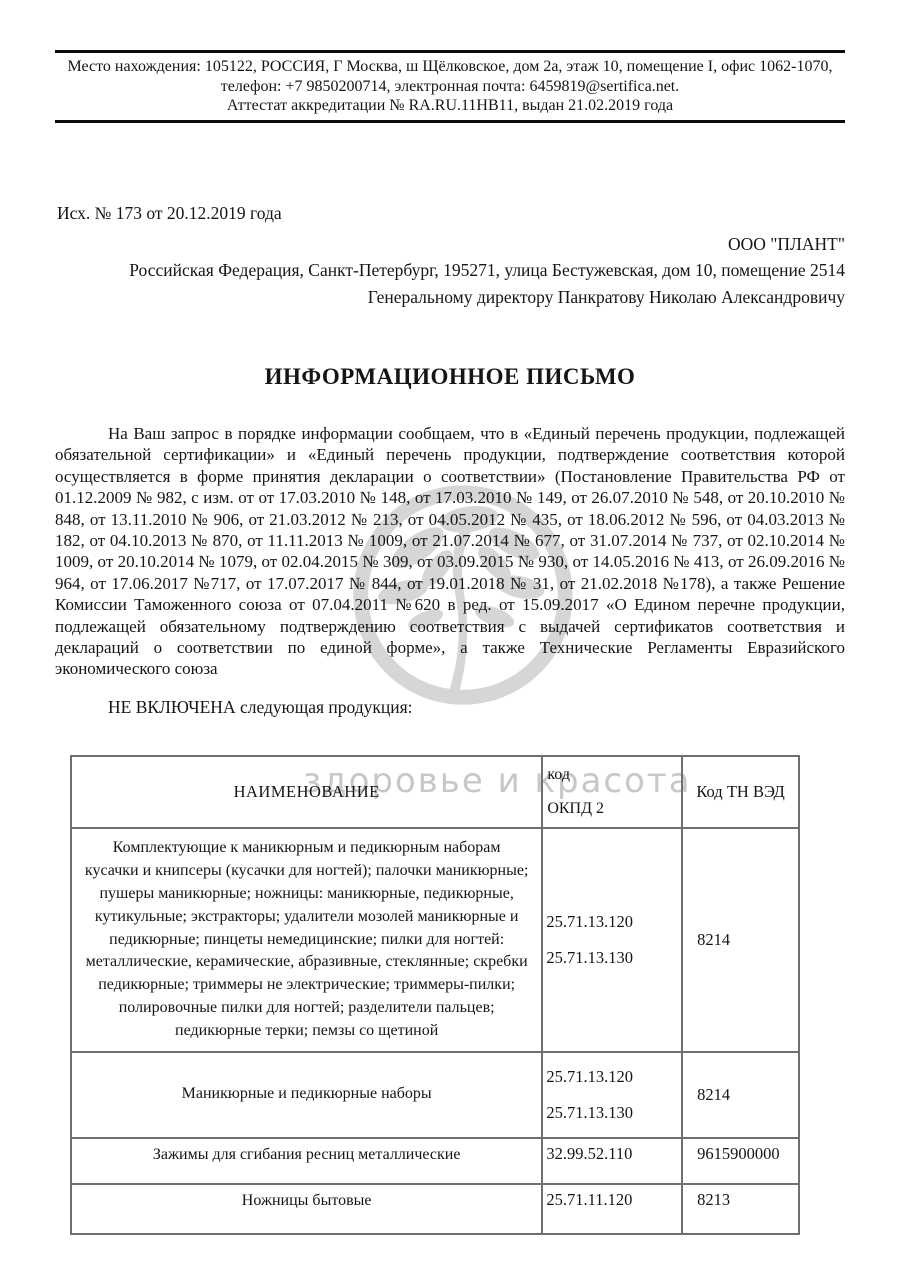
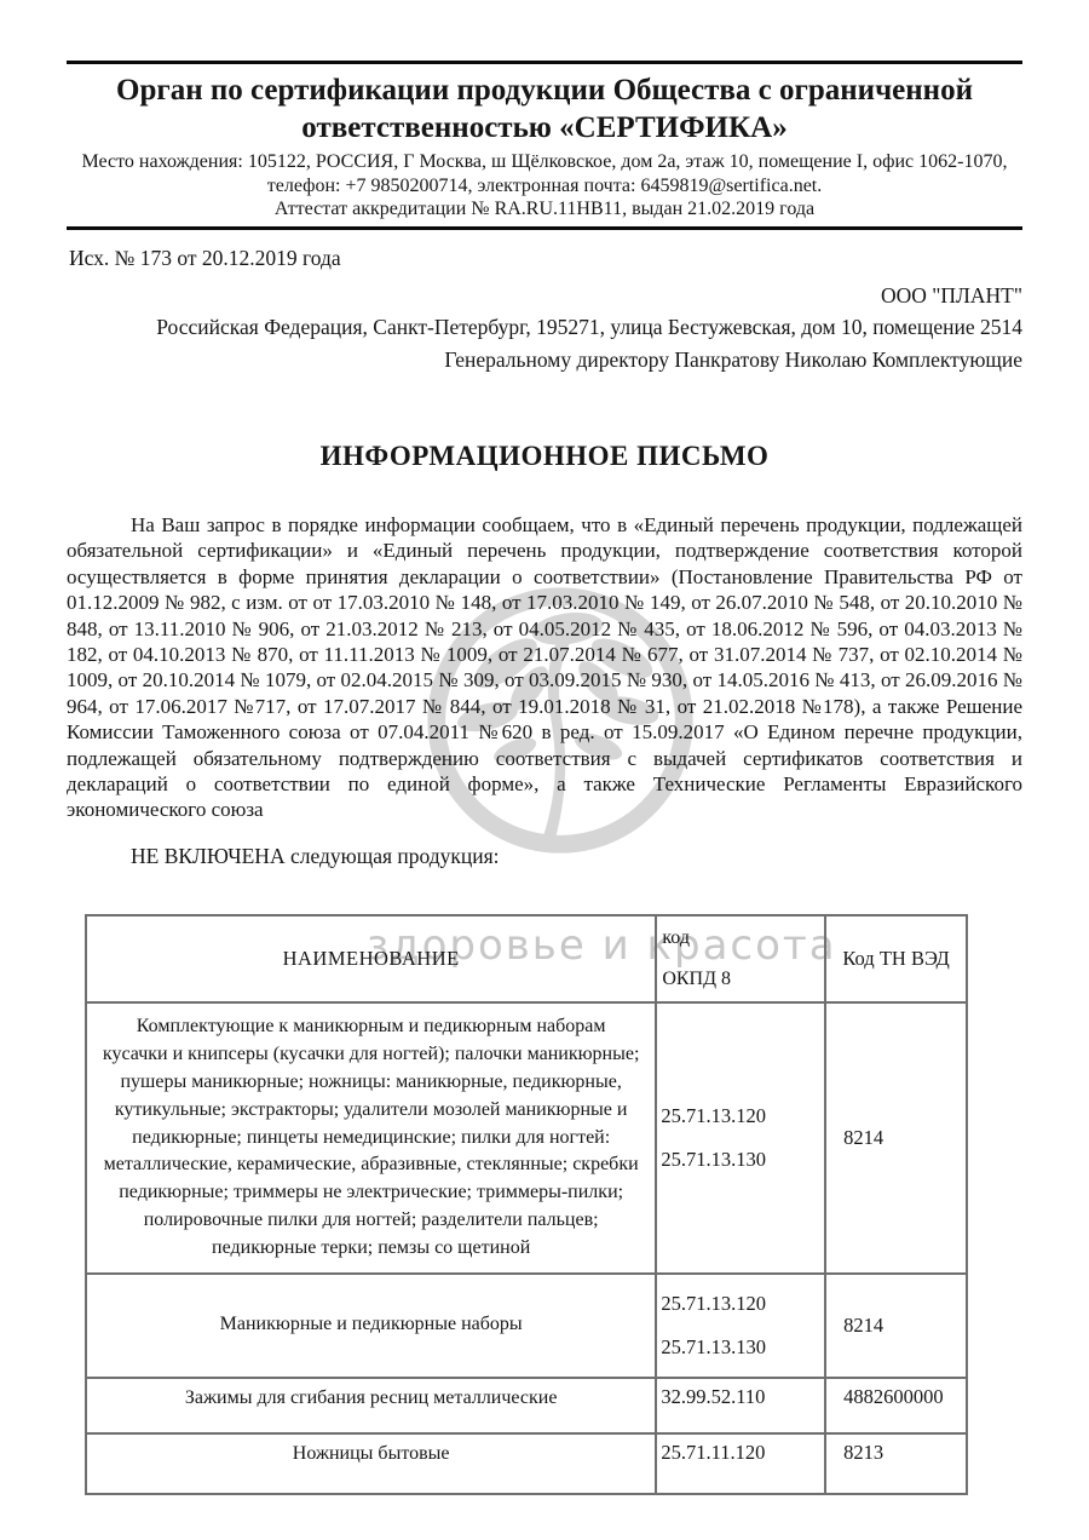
  здоровье и красота
+ Орган по сертификации продукции Общества с ограниченной ответственностью «СЕРТИФИКА»
  Место нахождения: 105122, РОССИЯ, Г Москва, ш Щёлковское, дом 2а, этаж 10, помещение I, офис 1062-1070,
  телефон: +7 9850200714, электронная почта: 6459819@sertifica.net.
  Аттестат аккредитации № RA.RU.11НВ11, выдан 21.02.2019 года
  Исх. № 173 от 20.12.2019 года
  ООО "ПЛАНТ"
  Российская Федерация, Санкт-Петербург, 195271, улица Бестужевская, дом 10, помещение 2514
- Генеральному директору Панкратову Николаю Александровичу
+ Генеральному директору Панкратову Николаю Комплектующие
  ИНФОРМАЦИОННОЕ ПИСЬМО
  На Ваш запрос в порядке информации сообщаем, что в «Единый перечень продукции, подлежащей обязательной сертификации» и «Единый перечень продукции, подтверждение соответствия которой осуществляется в форме принятия декларации о соответствии» (Постановление Правительства РФ от 01.12.2009 № 982, с изм. от от 17.03.2010 № 148, от 17.03.2010 № 149, от 26.07.2010 № 548, от 20.10.2010 № 848, от 13.11.2010 № 906, от 21.03.2012 № 213, от 04.05.2012 № 435, от 18.06.2012 № 596, от 04.03.2013 № 182, от 04.10.2013 № 870, от 11.11.2013 № 1009, от 21.07.2014 № 677, от 31.07.2014 № 737, от 02.10.2014 № 1009, от 20.10.2014 № 1079, от 02.04.2015 № 309, от 03.09.2015 № 930, от 14.05.2016 № 413, от 26.09.2016 № 964, от 17.06.2017 №717, от 17.07.2017 № 844, от 19.01.2018 № 31, от 21.02.2018 №178), а также Решение Комиссии Таможенного союза от 07.04.2011 №620 в ред. от 15.09.2017 «О Едином перечне продукции, подлежащей обязательному подтверждению соответствия с выдачей сертификатов соответствия и деклараций о соответствии по единой форме», а также Технические Регламенты Евразийского экономического союза
  НЕ ВКЛЮЧЕНА следующая продукция:
- НАИМЕНОВАНИЕ	код ОКПД 2	Код ТН ВЭД
+ НАИМЕНОВАНИЕ	код ОКПД 8	Код ТН ВЭД
  Комплектующие к маникюрным и педикюрным наборам кусачки и книпсеры (кусачки для ногтей); палочки маникюрные; пушеры маникюрные; ножницы: маникюрные, педикюрные, кутикульные; экстракторы; удалители мозолей маникюрные и педикюрные; пинцеты немедицинские; пилки для ногтей: металлические, керамические, абразивные, стеклянные; скребки педикюрные; триммеры не электрические; триммеры-пилки; полировочные пилки для ногтей; разделители пальцев; педикюрные терки; пемзы со щетиной	25.71.13.120 25.71.13.130	8214
  Маникюрные и педикюрные наборы	25.71.13.120 25.71.13.130	8214
- Зажимы для сгибания ресниц металлические	32.99.52.110	9615900000
+ Зажимы для сгибания ресниц металлические	32.99.52.110	4882600000
  Ножницы бытовые	25.71.11.120	8213
